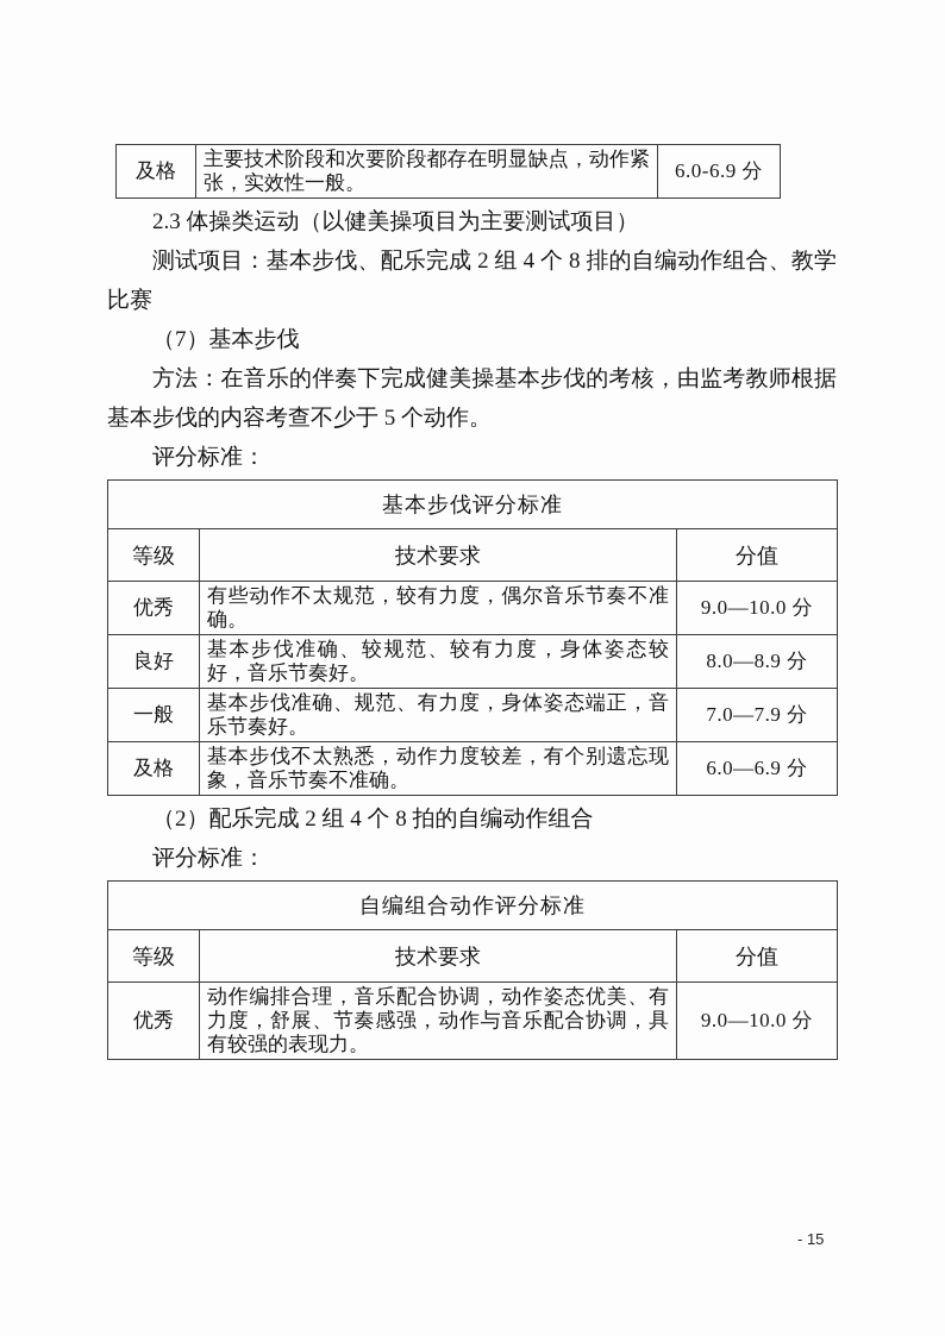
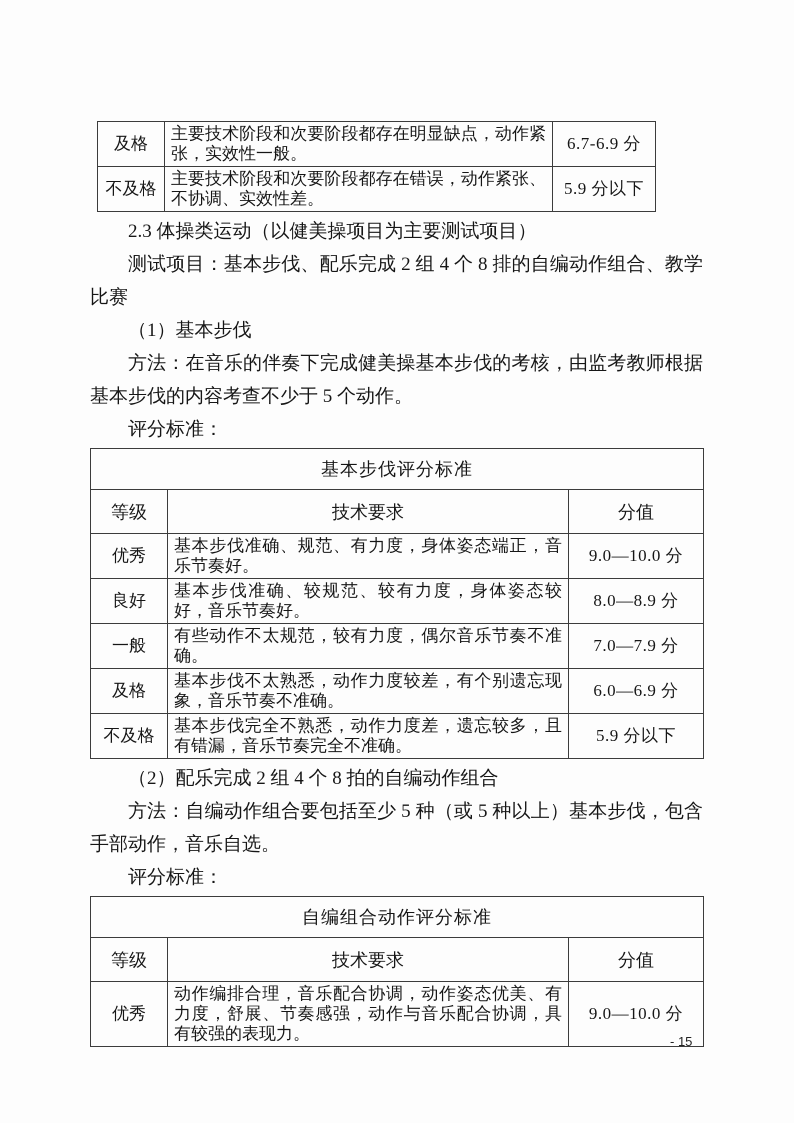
- 及格	主要技术阶段和次要阶段都存在明显缺点，动作紧张，实效性一般。	6.0-6.9 分
+ 及格	主要技术阶段和次要阶段都存在明显缺点，动作紧张，实效性一般。	6.7-6.9 分
+ 不及格	主要技术阶段和次要阶段都存在错误，动作紧张、不协调、实效性差。	5.9 分以下
  2.3 体操类运动（以健美操项目为主要测试项目）
  测试项目：基本步伐、配乐完成 2 组 4 个 8 排的自编动作组合、教学
  比赛
- （7）基本步伐
+ （1）基本步伐
  方法：在音乐的伴奏下完成健美操基本步伐的考核，由监考教师根据
  基本步伐的内容考查不少于 5 个动作。
  评分标准：
  基本步伐评分标准
  等级	技术要求	分值
- 优秀	有些动作不太规范，较有力度，偶尔音乐节奏不准确。	9.0—10.0 分
+ 优秀	基本步伐准确、规范、有力度，身体姿态端正，音乐节奏好。	9.0—10.0 分
  良好	基本步伐准确、较规范、较有力度，身体姿态较好，音乐节奏好。	8.0—8.9 分
- 一般	基本步伐准确、规范、有力度，身体姿态端正，音乐节奏好。	7.0—7.9 分
+ 一般	有些动作不太规范，较有力度，偶尔音乐节奏不准确。	7.0—7.9 分
  及格	基本步伐不太熟悉，动作力度较差，有个别遗忘现象，音乐节奏不准确。	6.0—6.9 分
+ 不及格	基本步伐完全不熟悉，动作力度差，遗忘较多，且有错漏，音乐节奏完全不准确。	5.9 分以下
  （2）配乐完成 2 组 4 个 8 拍的自编动作组合
+ 方法：自编动作组合要包括至少 5 种（或 5 种以上）基本步伐，包含
+ 手部动作，音乐自选。
  评分标准：
  自编组合动作评分标准
  等级	技术要求	分值
  优秀	动作编排合理，音乐配合协调，动作姿态优美、有力度，舒展、节奏感强，动作与音乐配合协调，具有较强的表现力。	9.0—10.0 分
  - 15
